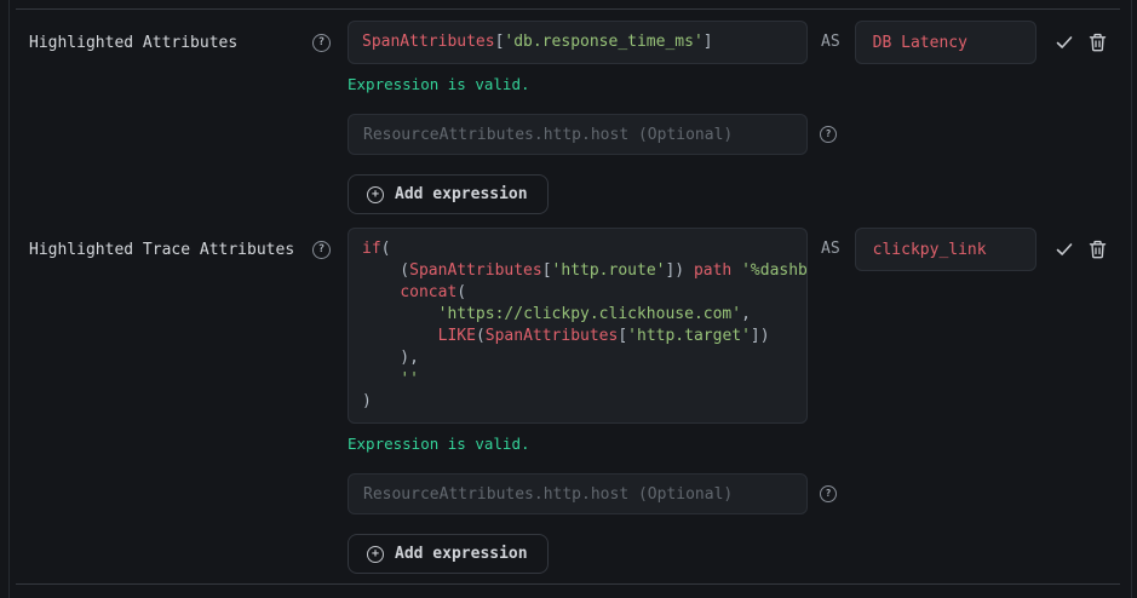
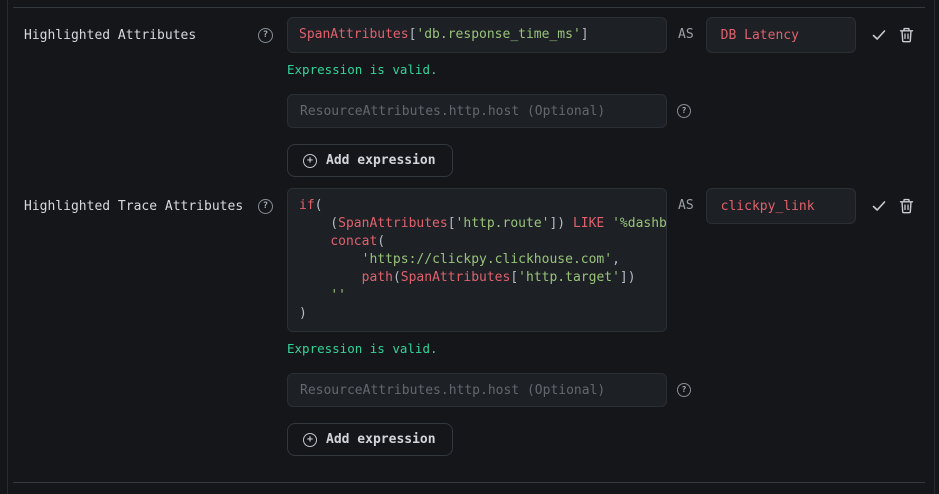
  Highlighted Attributes
  ?
  SpanAttributes['db.response_time_ms']
  AS
  DB Latency
  Expression is valid.
  ResourceAttributes.http.host (Optional)
  ?
  +
  Add expression
  Highlighted Trace Attributes
  ?
  if(
- (SpanAttributes['http.route']) path '%dashb
+ (SpanAttributes['http.route']) LIKE '%dashb
  concat(
  'https://clickpy.clickhouse.com',
- LIKE(SpanAttributes['http.target'])
+ path(SpanAttributes['http.target'])
- ),
  ''
  )
  AS
  clickpy_link
  Expression is valid.
  ResourceAttributes.http.host (Optional)
  ?
  +
  Add expression
